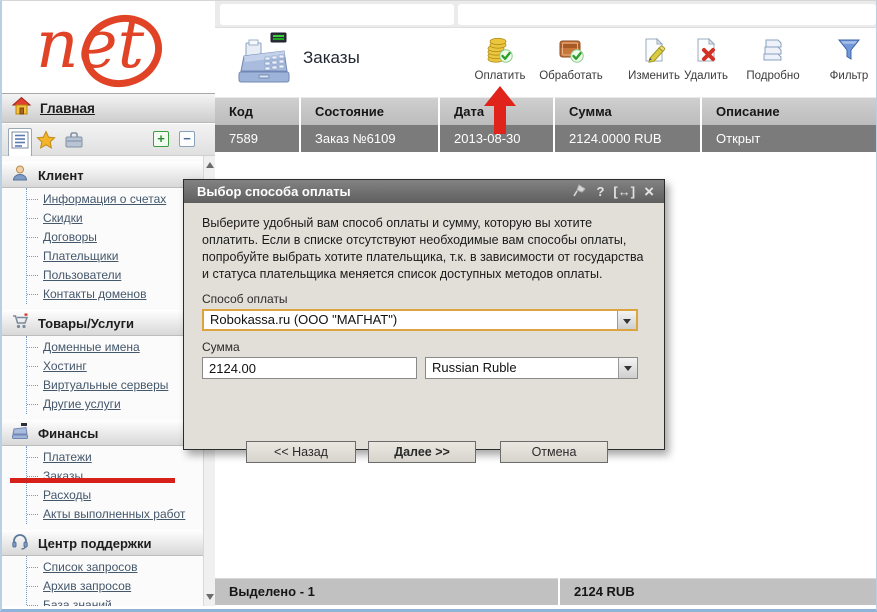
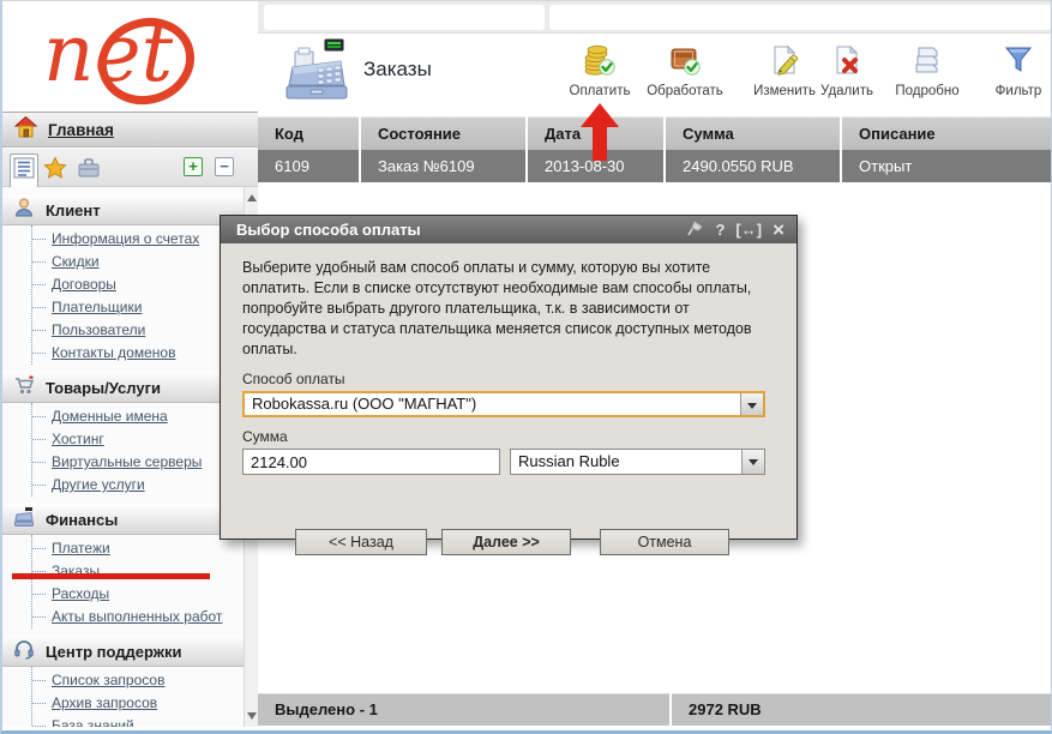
  net
  Заказы
  Оплатить
  Обработать
  Изменить
  Удалить
  Подробно
  Фильтр
  Код
  Состояние
  Дата
  Сумма
  Описание
- 7589
+ 6109
  Заказ №6109
  2013-08-30
- 2124.0000 RUB
+ 2490.0550 RUB
  Открыт
  Выделено - 1
- 2124 RUB
+ 2972 RUB
  Главная
  +
  −
  Клиент
  Информация о счетах
  Скидки
  Договоры
  Плательщики
  Пользователи
  Контакты доменов
  Товары/Услуги
  Доменные имена
  Хостинг
  Виртуальные серверы
  Другие услуги
  Финансы
  Платежи
  Заказы
  Расходы
  Акты выполненных работ
  Центр поддержки
  Список запросов
  Архив запросов
  База знаний
  Выбор способа оплаты
  ?
  [↔]
  ×
- Выберите удобный вам способ оплаты и сумму, которую вы хотите оплатить. Если в списке отсутствуют необходимые вам способы оплаты, попробуйте выбрать хотите плательщика, т.к. в зависимости от государства и статуса плательщика меняется список доступных методов оплаты.
+ Выберите удобный вам способ оплаты и сумму, которую вы хотите оплатить. Если в списке отсутствуют необходимые вам способы оплаты, попробуйте выбрать другого плательщика, т.к. в зависимости от государства и статуса плательщика меняется список доступных методов оплаты.
  Способ оплаты
  Robokassa.ru (ООО "МАГНАТ")
  Сумма
  2124.00
  Russian Ruble
  << Назад
  Далее >>
  Отмена
